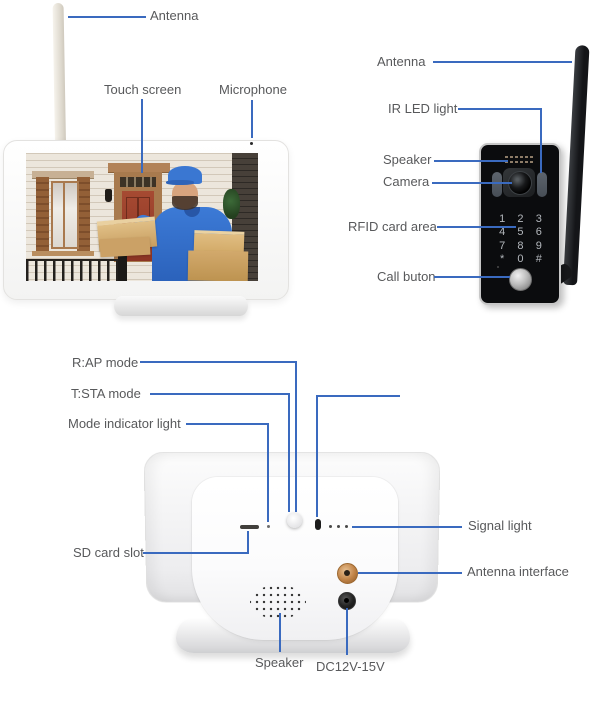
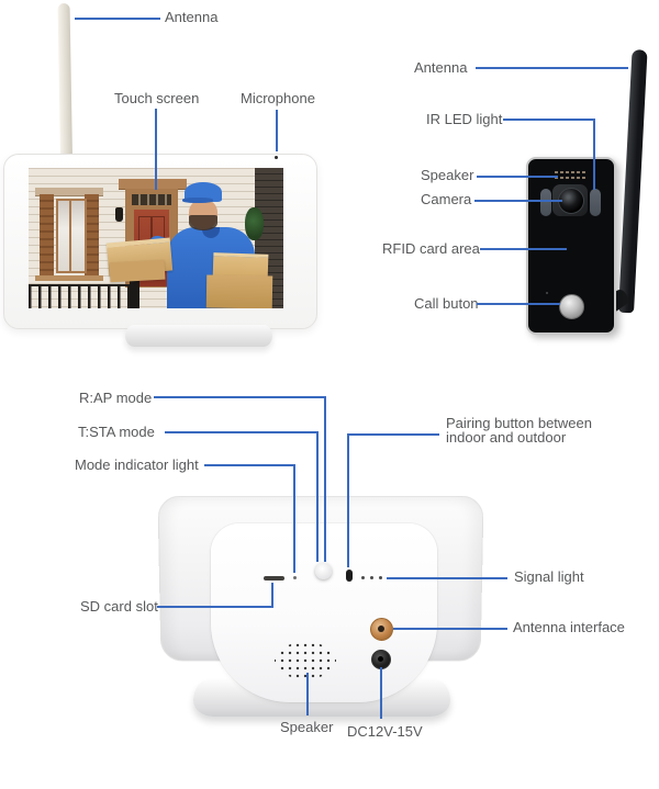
  Antenna
  Touch screen
  Microphone
- 1
- 2
- 3
- 4
- 5
- 6
- 7
- 8
- 9
- *
- 0
- #
  Antenna
  IR LED light
  Speaker
  Camera
  RFID card area
  Call buton
  R:AP mode
  T:STA mode
  Mode indicator light
+ Pairing button between
+ indoor and outdoor
  SD card slot
  Signal light
  Antenna interface
  Speaker
  DC12V-15V
